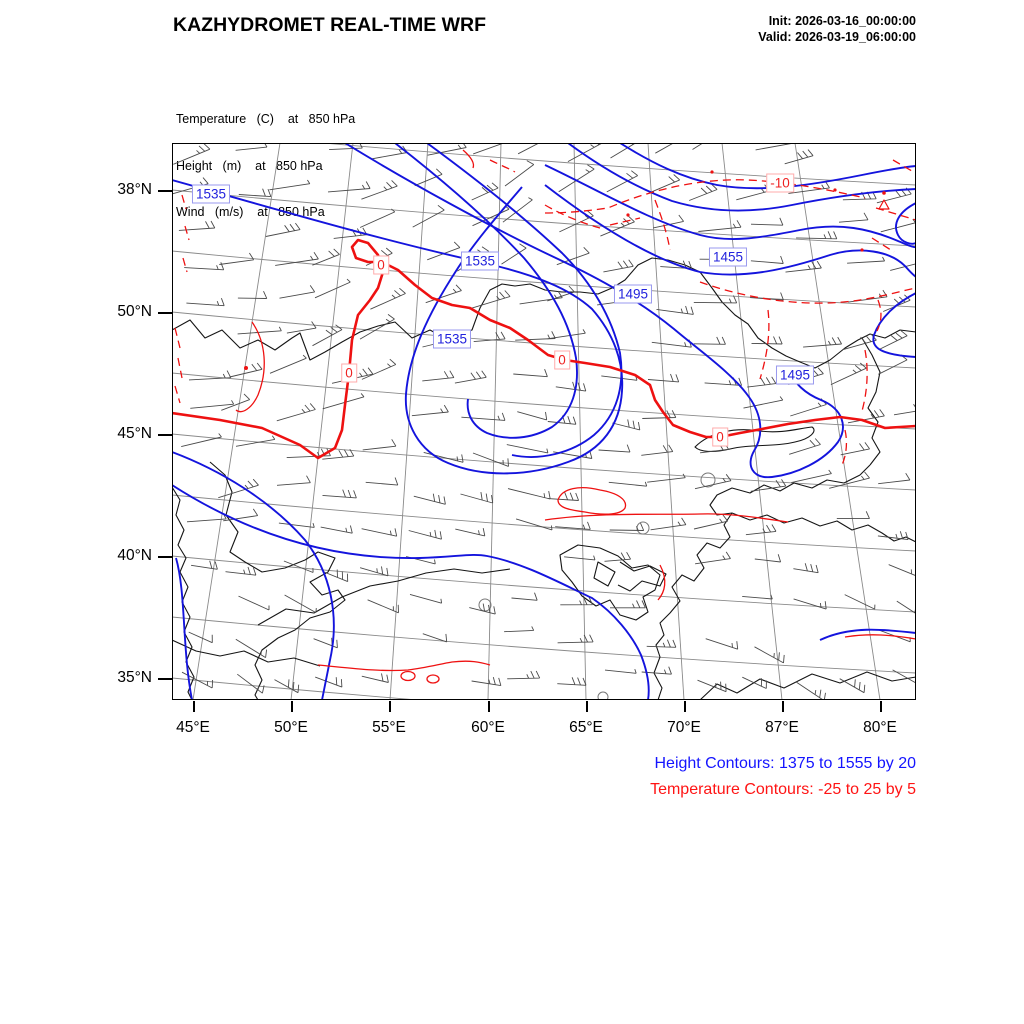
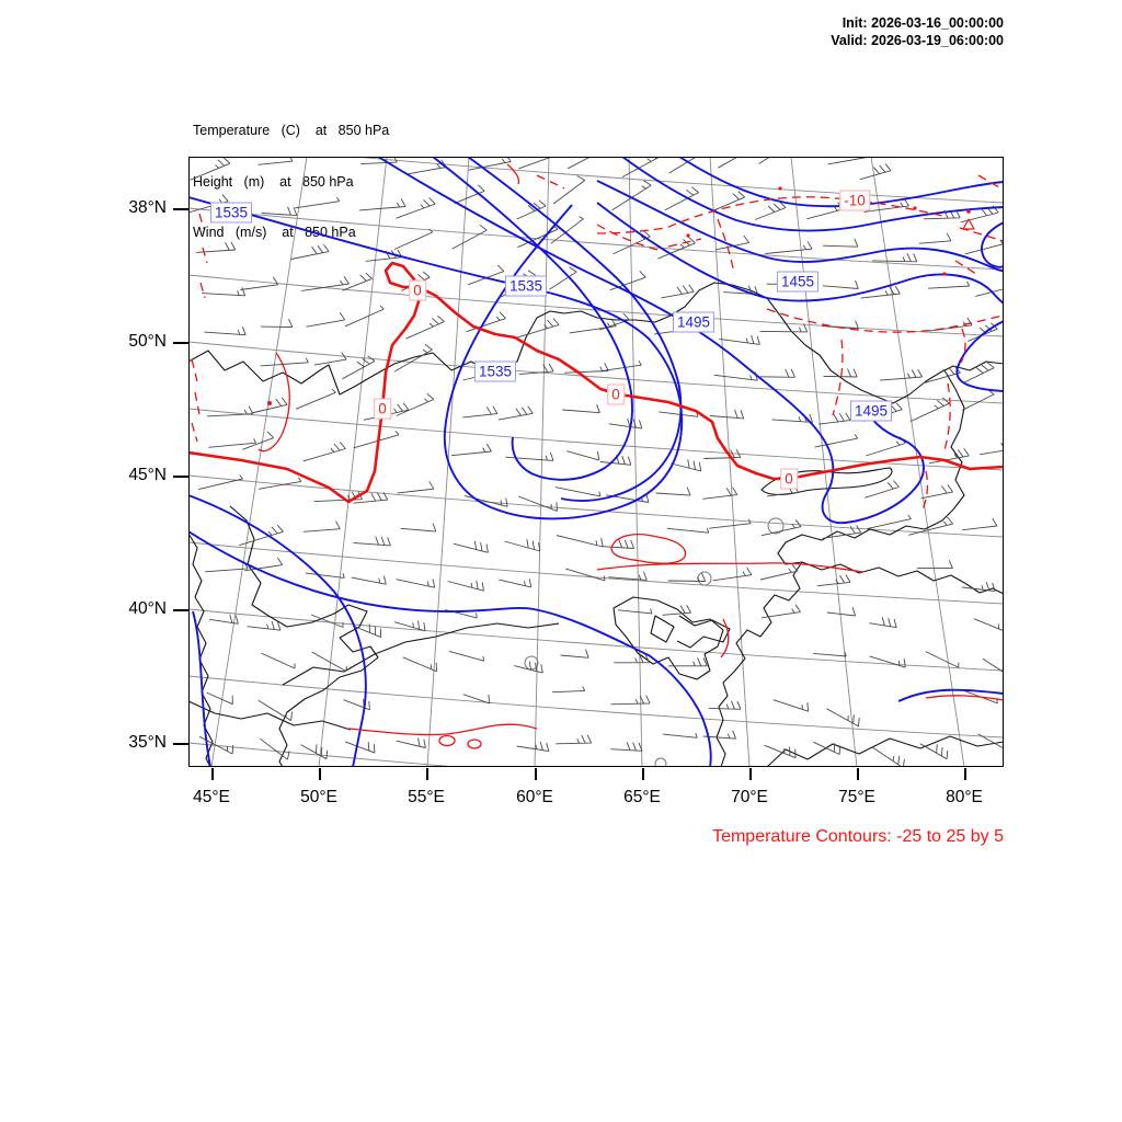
- KAZHYDROMET REAL-TIME WRF
  Init: 2026-03-16_00:00:00
  Valid: 2026-03-19_06:00:00
  Temperature (C) at 850 hPa
  Height (m) at 850 hPa
  Wind (m/s) at 80 hPa
  1535
  -10
  1535
  1455
  1495
  1535
  0
  0
  0
  1495
  0
  38°N
  50°N
  45°N
  40°N
  35°N
  45°E
  50°E
  55°E
  60°E
  65°E
  70°E
- 87°E
+ 75°E
  80°E
- Height Contours: 1375 to 1555 by 20
  Temperature Contours: -25 to 25 by 5
